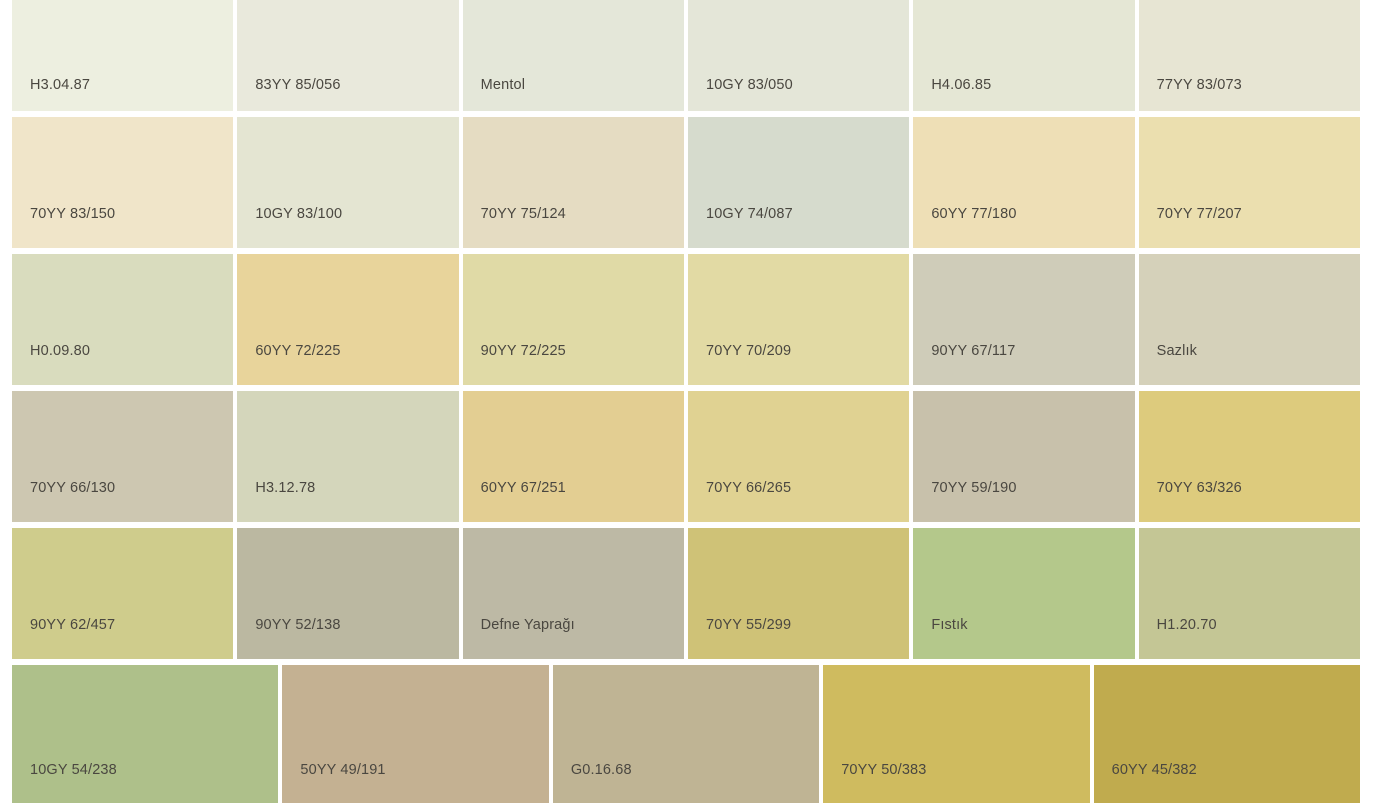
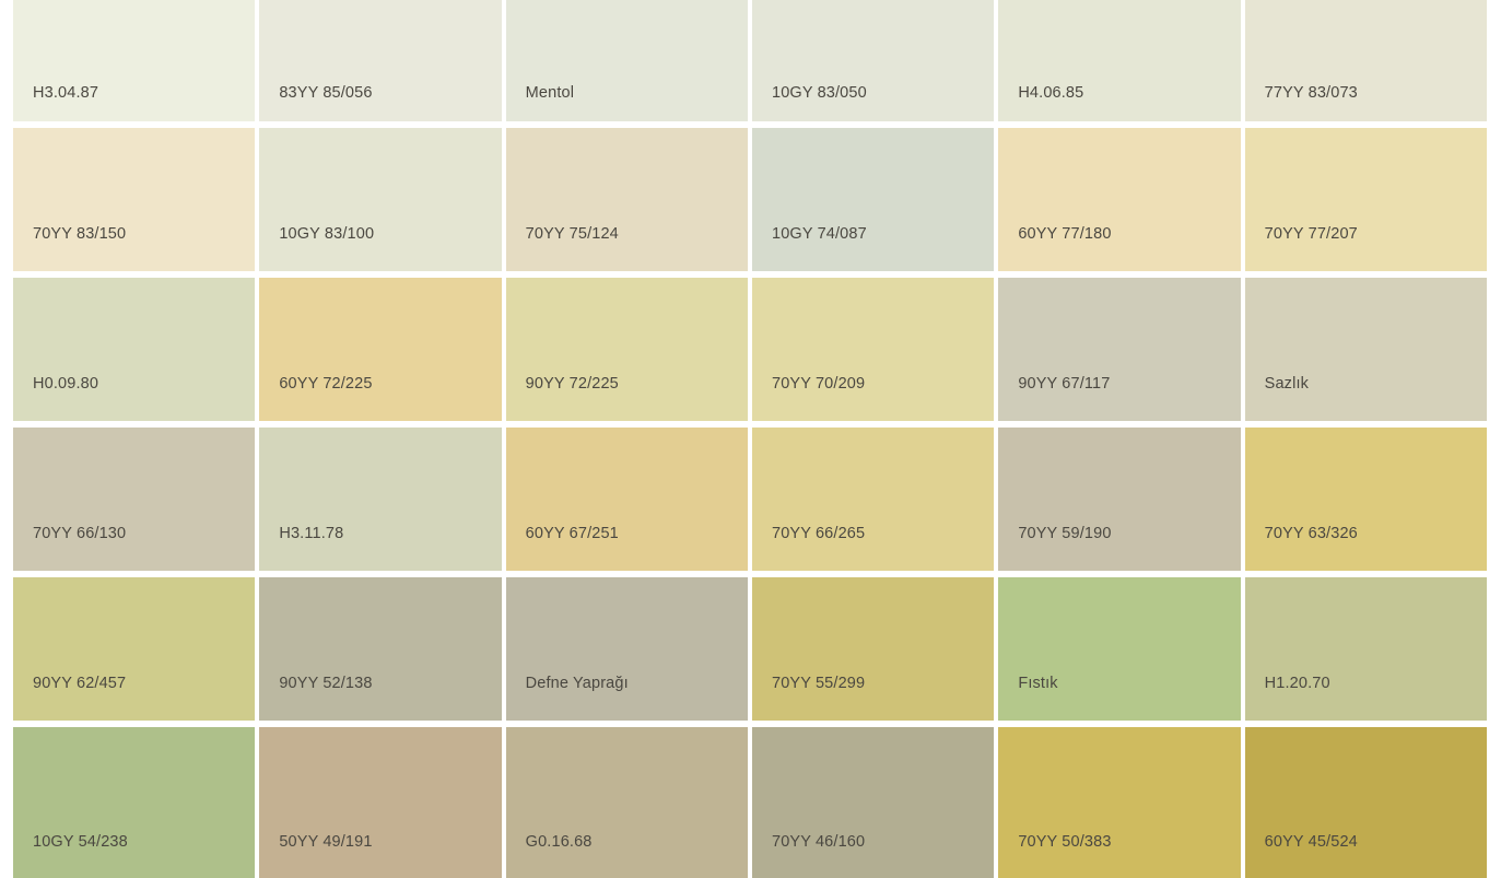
  H3.04.87
  83YY 85/056
  Mentol
  10GY 83/050
  H4.06.85
  77YY 83/073
  70YY 83/150
  10GY 83/100
  70YY 75/124
  10GY 74/087
  60YY 77/180
  70YY 77/207
  H0.09.80
  60YY 72/225
  90YY 72/225
  70YY 70/209
  90YY 67/117
  Sazlık
  70YY 66/130
- H3.12.78
+ H3.11.78
  60YY 67/251
  70YY 66/265
  70YY 59/190
  70YY 63/326
  90YY 62/457
  90YY 52/138
  Defne Yaprağı
  70YY 55/299
  Fıstık
  H1.20.70
  10GY 54/238
  50YY 49/191
  G0.16.68
+ 70YY 46/160
  70YY 50/383
- 60YY 45/382
+ 60YY 45/524
